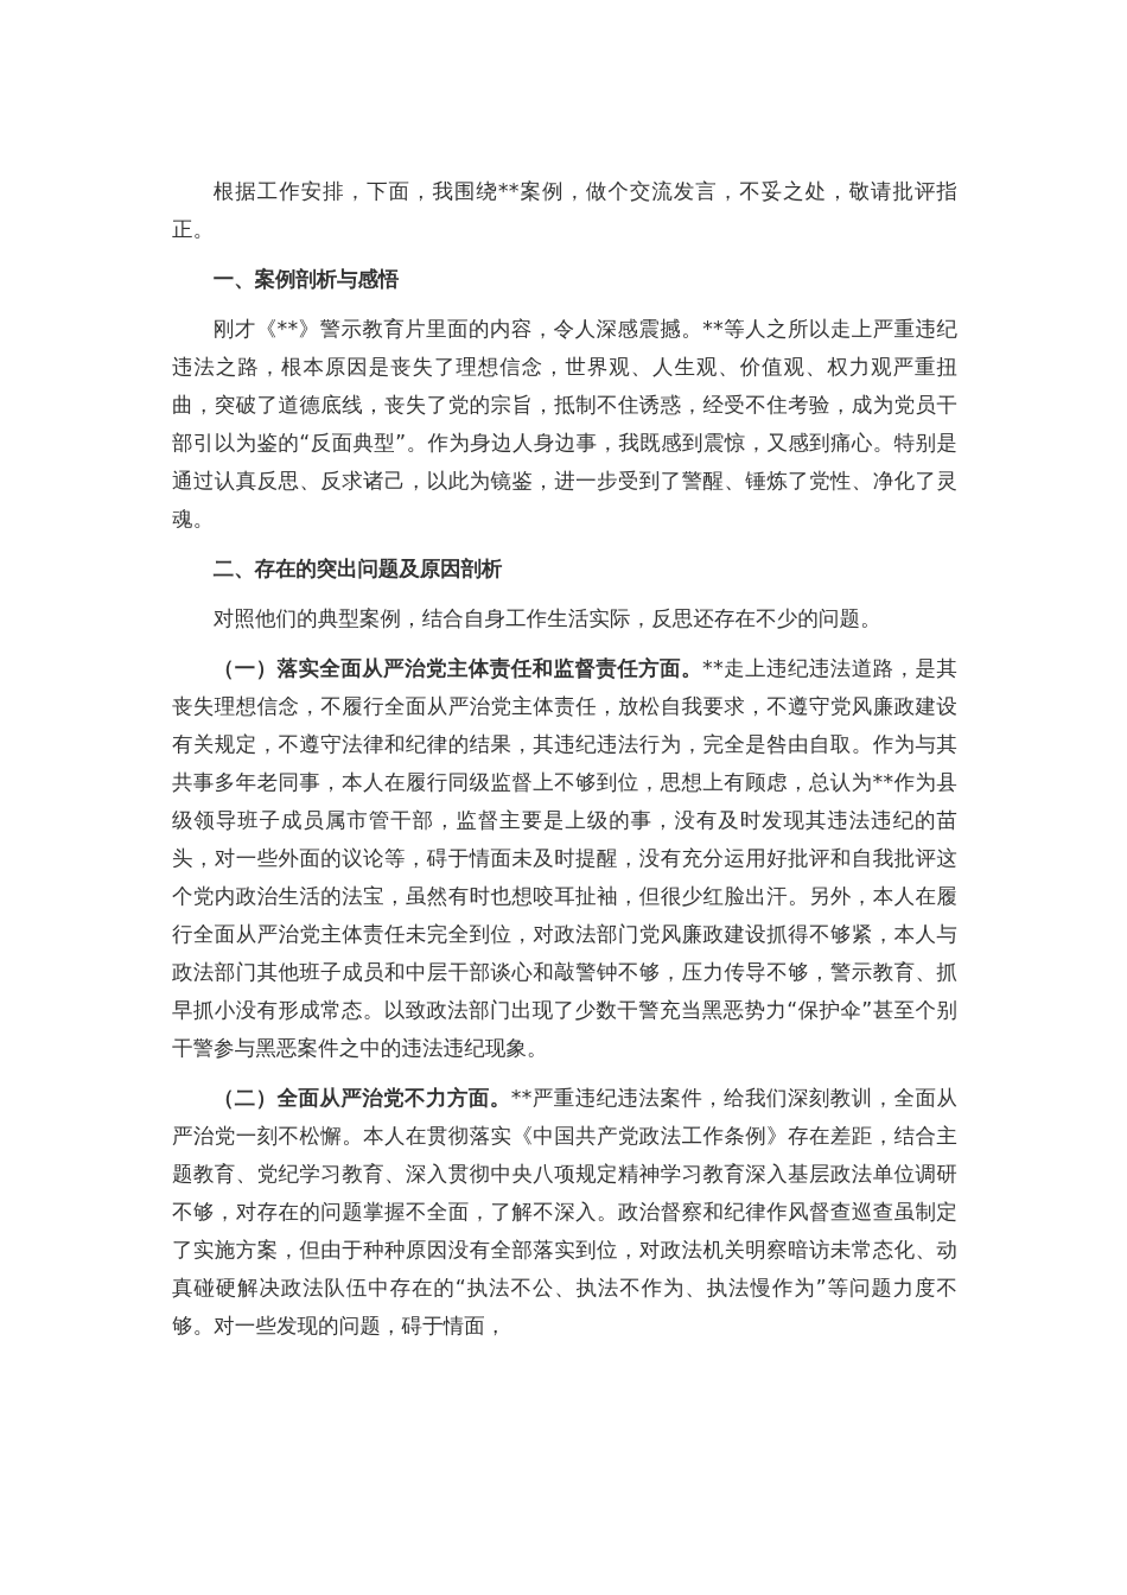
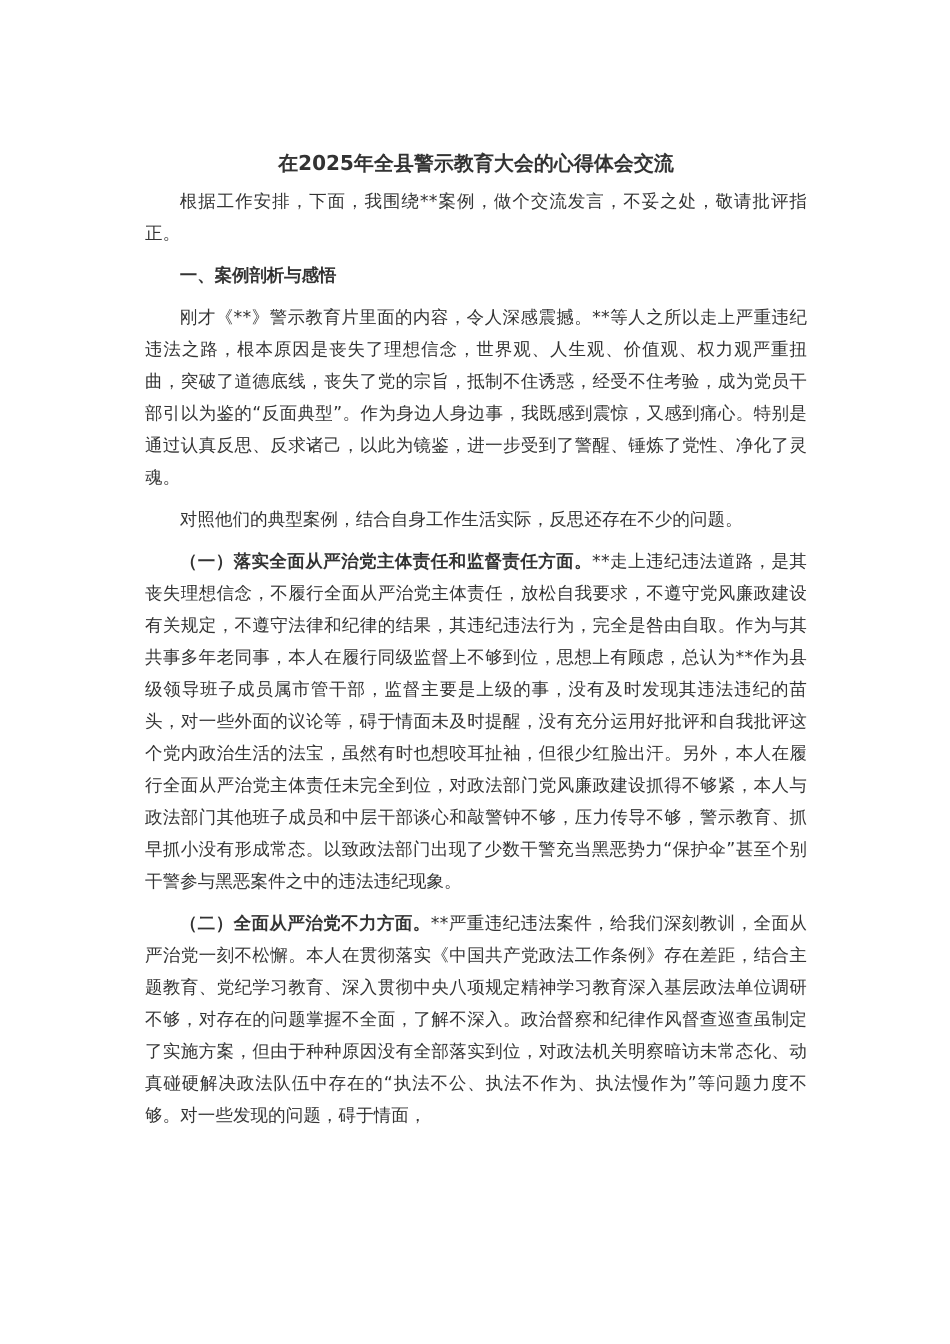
+ 在2025年全县警示教育大会的心得体会交流
  根据工作安排，下面，我围绕**案例，做个交流发言，不妥之处，敬请批评指正。
  一、案例剖析与感悟
  刚才《**》警示教育片里面的内容，令人深感震撼。**等人之所以走上严重违纪违法之路，根本原因是丧失了理想信念，世界观、人生观、价值观、权力观严重扭曲，突破了道德底线，丧失了党的宗旨，抵制不住诱惑，经受不住考验，成为党员干部引以为鉴的“反面典型”。作为身边人身边事，我既感到震惊，又感到痛心。特别是通过认真反思、反求诸己，以此为镜鉴，进一步受到了警醒、锤炼了党性、净化了灵魂。
- 二、存在的突出问题及原因剖析
  对照他们的典型案例，结合自身工作生活实际，反思还存在不少的问题。
  （一）落实全面从严治党主体责任和监督责任方面。**走上违纪违法道路，是其丧失理想信念，不履行全面从严治党主体责任，放松自我要求，不遵守党风廉政建设有关规定，不遵守法律和纪律的结果，其违纪违法行为，完全是咎由自取。作为与其共事多年老同事，本人在履行同级监督上不够到位，思想上有顾虑，总认为**作为县级领导班子成员属市管干部，监督主要是上级的事，没有及时发现其违法违纪的苗头，对一些外面的议论等，碍于情面未及时提醒，没有充分运用好批评和自我批评这个党内政治生活的法宝，虽然有时也想咬耳扯袖，但很少红脸出汗。另外，本人在履行全面从严治党主体责任未完全到位，对政法部门党风廉政建设抓得不够紧，本人与政法部门其他班子成员和中层干部谈心和敲警钟不够，压力传导不够，警示教育、抓早抓小没有形成常态。以致政法部门出现了少数干警充当黑恶势力“保护伞”甚至个别干警参与黑恶案件之中的违法违纪现象。
  （二）全面从严治党不力方面。**严重违纪违法案件，给我们深刻教训，全面从严治党一刻不松懈。本人在贯彻落实《中国共产党政法工作条例》存在差距，结合主题教育、党纪学习教育、深入贯彻中央八项规定精神学习教育深入基层政法单位调研不够，对存在的问题掌握不全面，了解不深入。政治督察和纪律作风督查巡查虽制定了实施方案，但由于种种原因没有全部落实到位，对政法机关明察暗访未常态化、动真碰硬解决政法队伍中存在的“执法不公、执法不作为、执法慢作为”等问题力度不够。对一些发现的问题，碍于情面，
